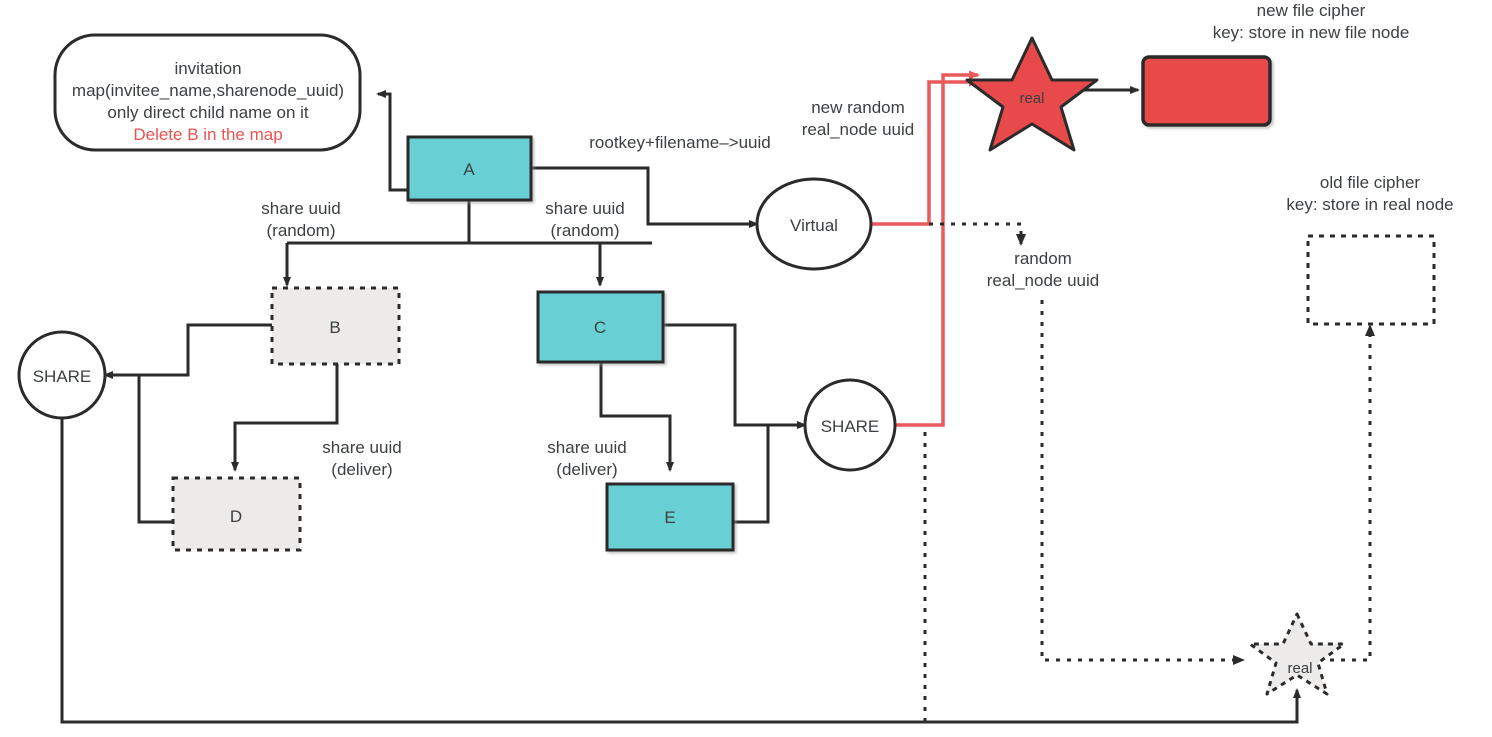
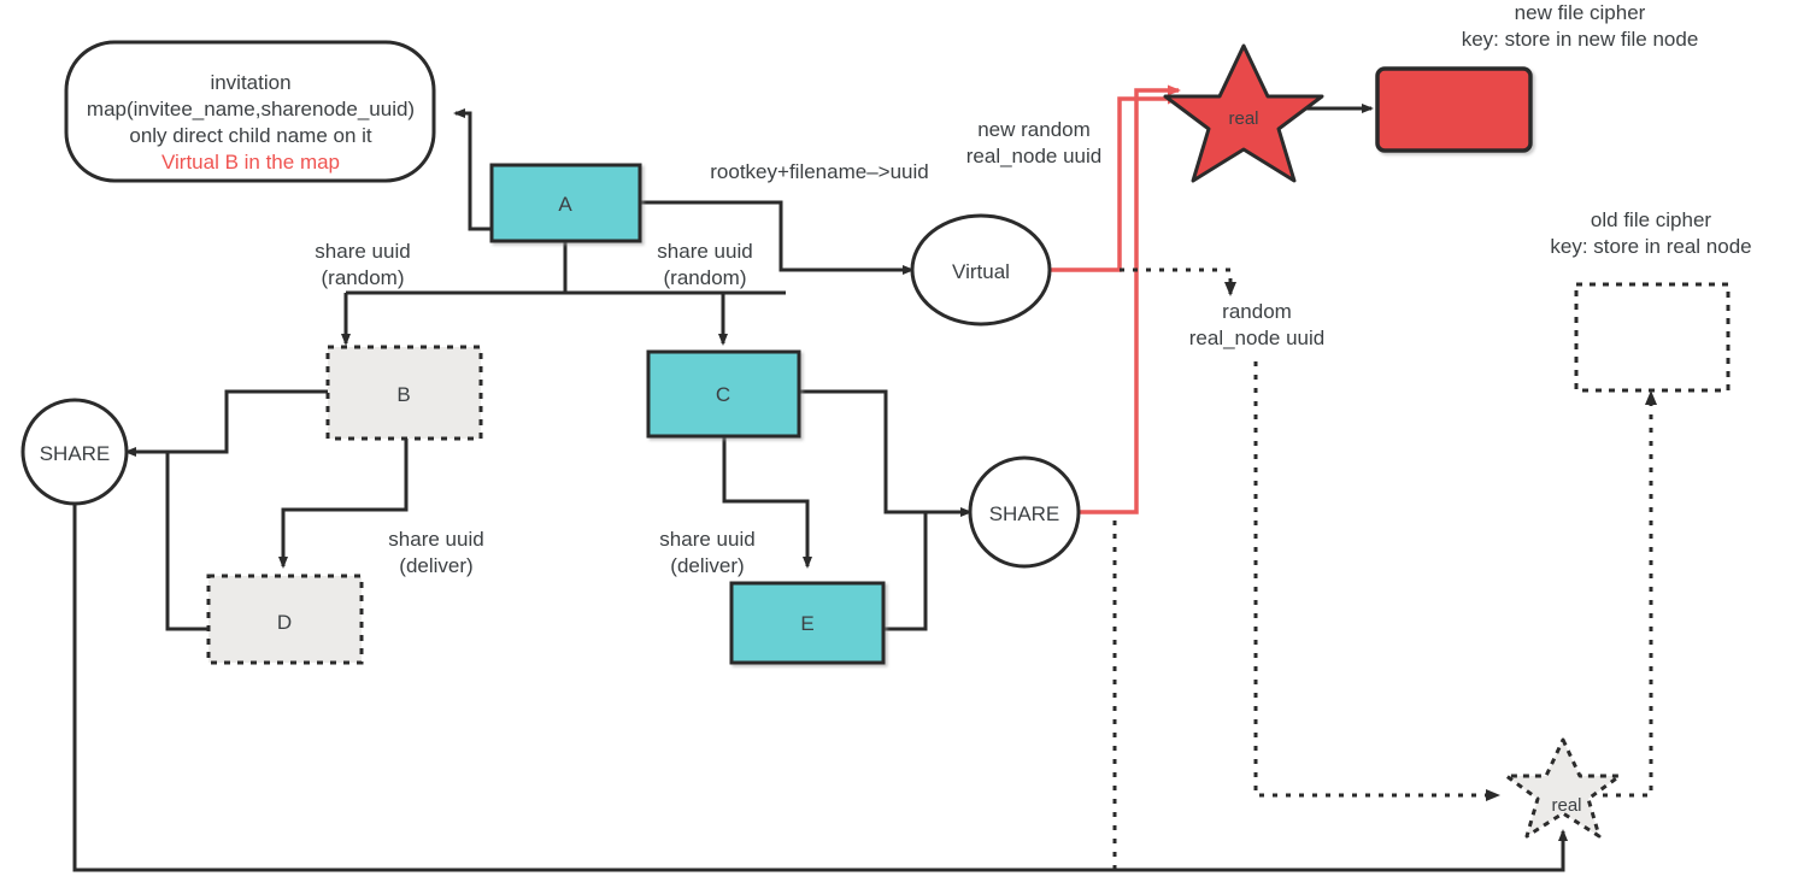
  invitation
  map(invitee_name,sharenode_uuid)
  only direct child name on it
- Delete B in the map
+ Virtual B in the map
  A
  B
  D
  C
  E
  Virtual
  SHARE
  SHARE
  real
  real
  rootkey+filename–>uuid
  share uuid
  (random)
  share uuid
  (random)
  share uuid
  (deliver)
  share uuid
  (deliver)
  new random
  real_node uuid
  random
  real_node uuid
  new file cipher
  key: store in new file node
  old file cipher
  key: store in real node
